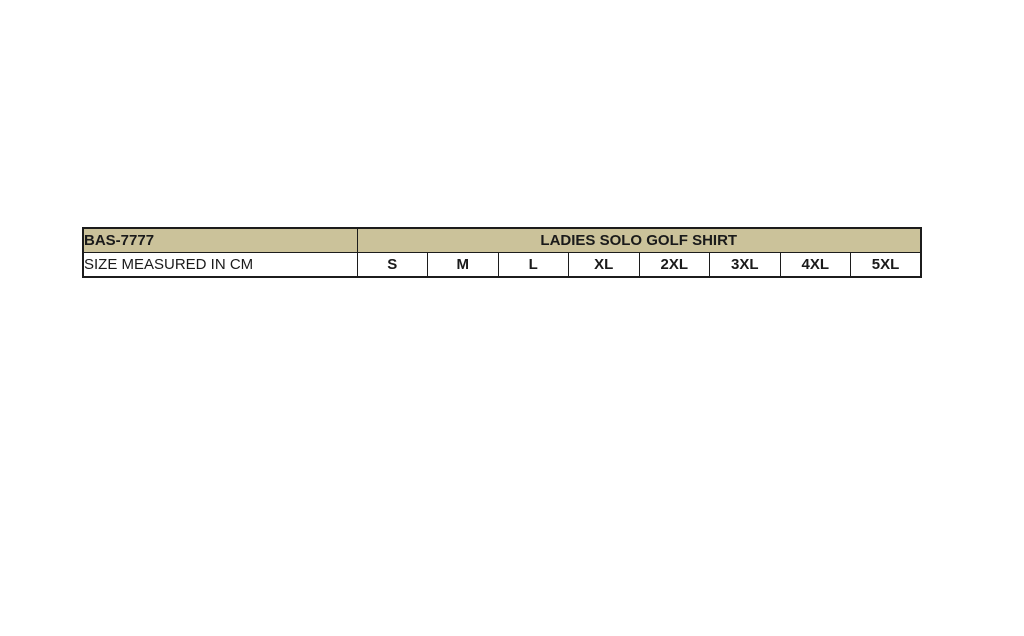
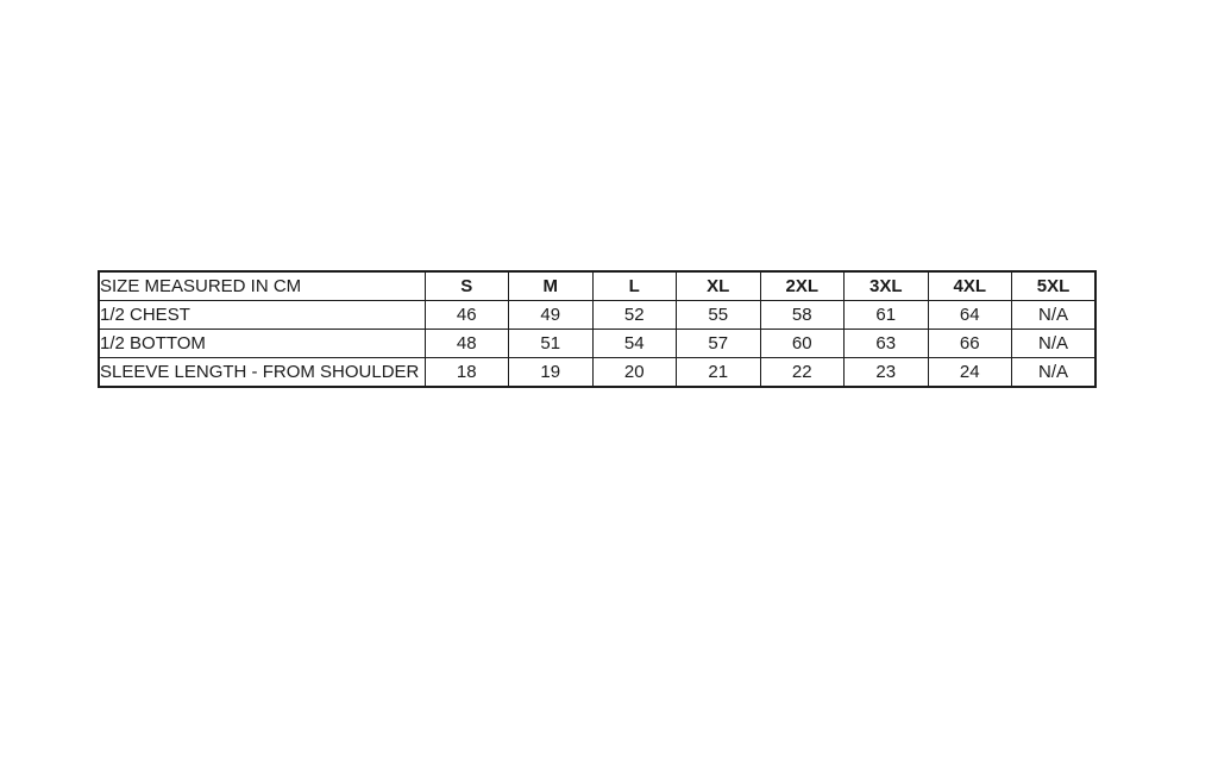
- BAS-7777	LADIES SOLO GOLF SHIRT
  SIZE MEASURED IN CM	S	M	L	XL	2XL	3XL	4XL	5XL
+ 1/2 CHEST	46	49	52	55	58	61	64	N/A
+ 1/2 BOTTOM	48	51	54	57	60	63	66	N/A
+ SLEEVE LENGTH - FROM SHOULDER	18	19	20	21	22	23	24	N/A
